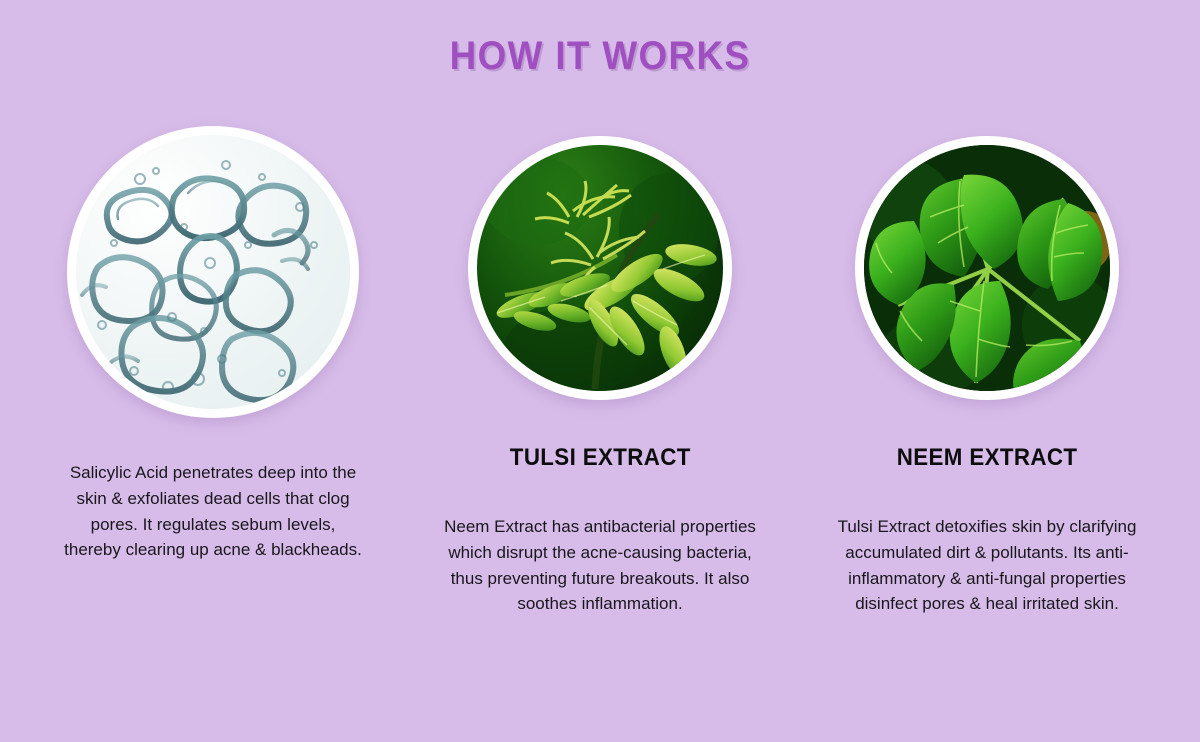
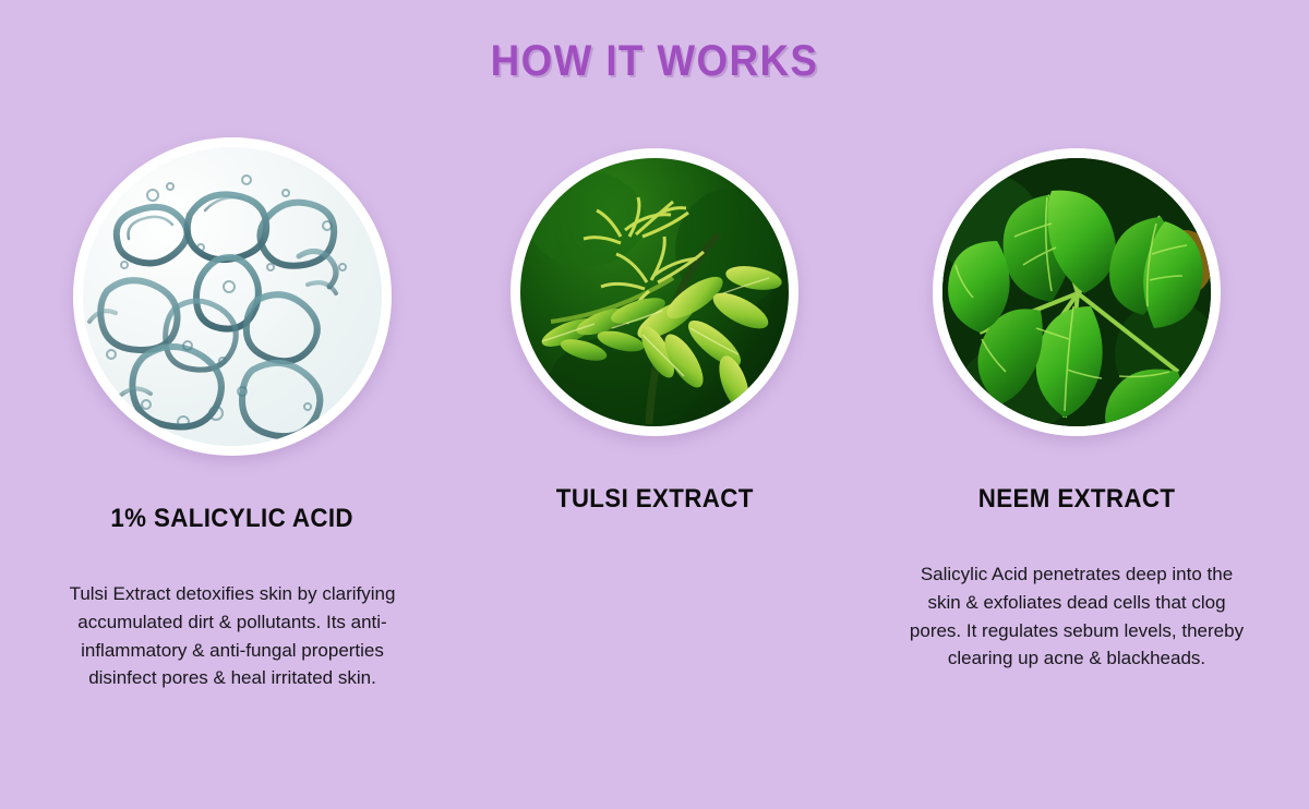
  HOW IT WORKS
+ 1% SALICYLIC ACID
- Salicylic Acid penetrates deep into the skin & exfoliates dead cells that clog pores. It regulates sebum levels, thereby clearing up acne & blackheads.
+ Tulsi Extract detoxifies skin by clarifying accumulated dirt & pollutants. Its anti-inflammatory & anti-fungal properties disinfect pores & heal irritated skin.
  TULSI EXTRACT
- Neem Extract has antibacterial properties which disrupt the acne-causing bacteria, thus preventing future breakouts. It also soothes inflammation.
  NEEM EXTRACT
- Tulsi Extract detoxifies skin by clarifying accumulated dirt & pollutants. Its anti-inflammatory & anti-fungal properties disinfect pores & heal irritated skin.
+ Salicylic Acid penetrates deep into the skin & exfoliates dead cells that clog pores. It regulates sebum levels, thereby clearing up acne & blackheads.
